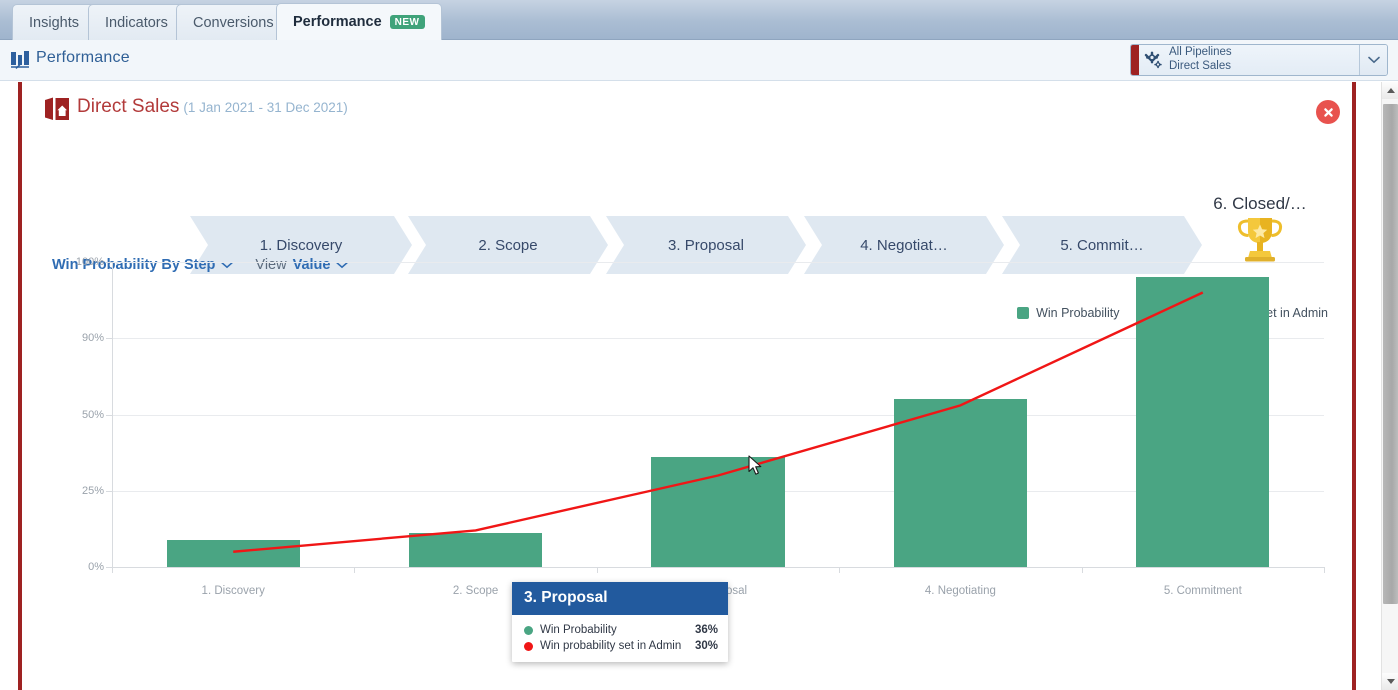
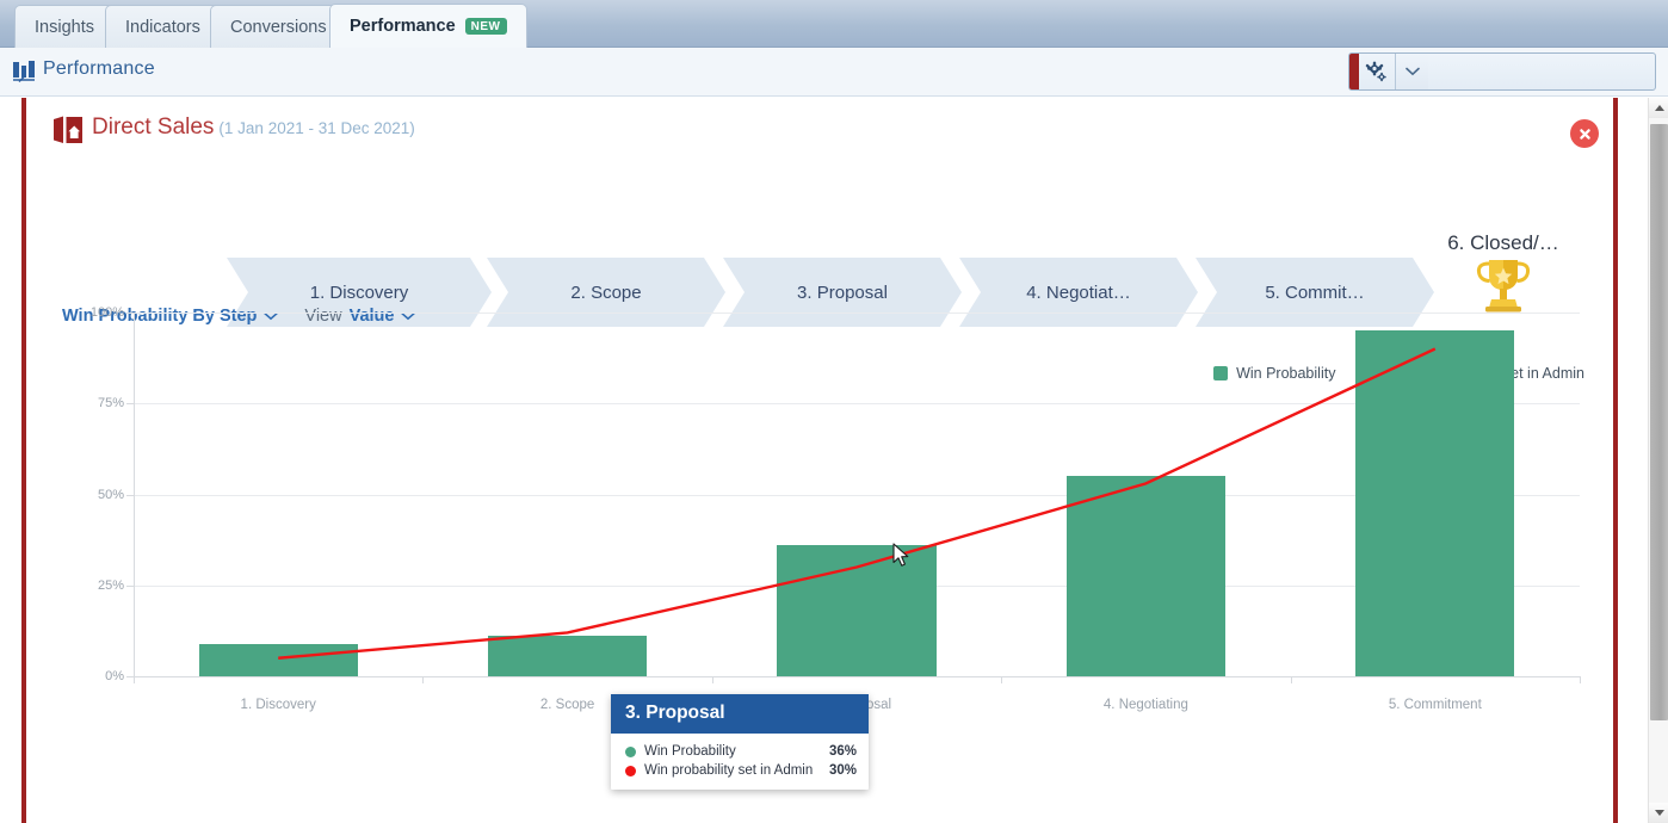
  Insights
  Indicators
  Conversions
  Performance
  NEW
  Performance
- All Pipelines
- Direct Sales
  Direct Sales (1 Jan 2021 - 31 Dec 2021)
  1. Discovery
  2. Scope
  3. Proposal
  4. Negotiat…
  5. Commit…
  6. Closed/…
  Win Proability By Step
  View
  Value
  Win Probability
  0%
  25%
  50%
- 90%
+ 75%
  100%
  1. Discovery
  2. Scope
  4. Negotiating
  5. Commitment
  3. Proposal
  Win Probability
  36%
  Win probability set in Admin
  30%
